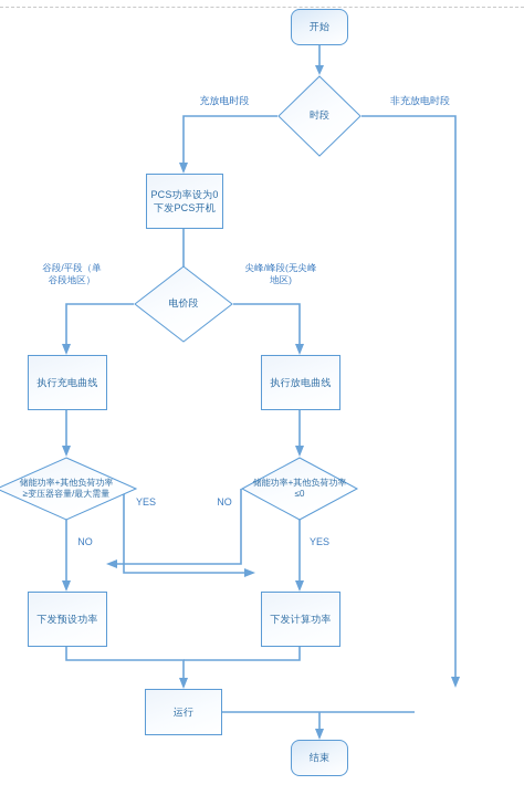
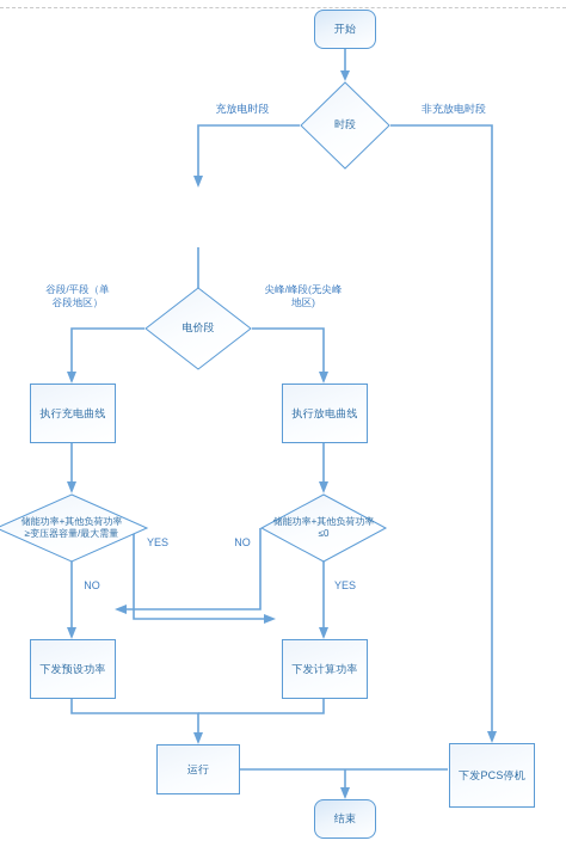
  开始
  时段
  充放电时段
  非充放电时段
- PCS功率设为0
- 下发PCS开机
  电价段
  谷段/平段（单
  谷段地区）
  尖峰/峰段(无尖峰
  地区)
  执行充电曲线
  执行放电曲线
  储能功率+其他负荷功率
  ≥变压器容量/最大需量
  储能功率+其他负荷功率
  ≤0
  YES
  NO
  NO
  YES
  下发预设功率
  下发计算功率
  运行
+ 下发PCS停机
  结束
